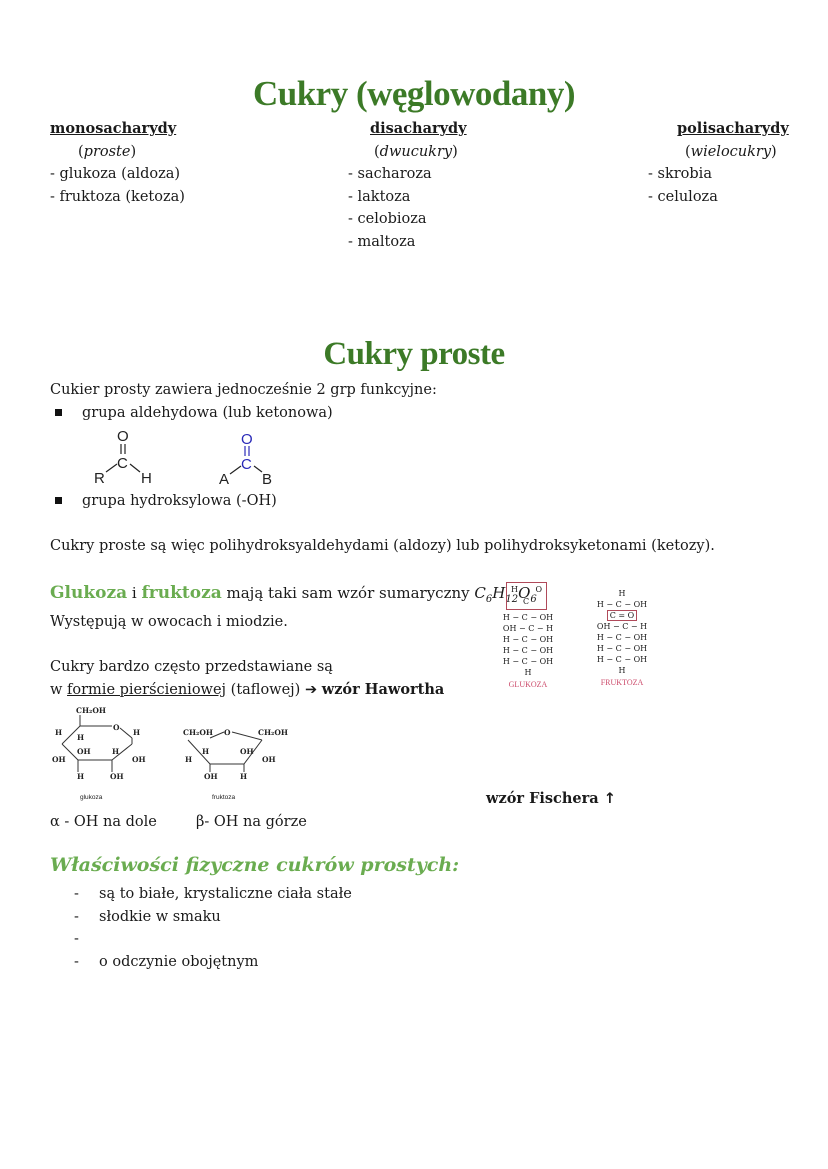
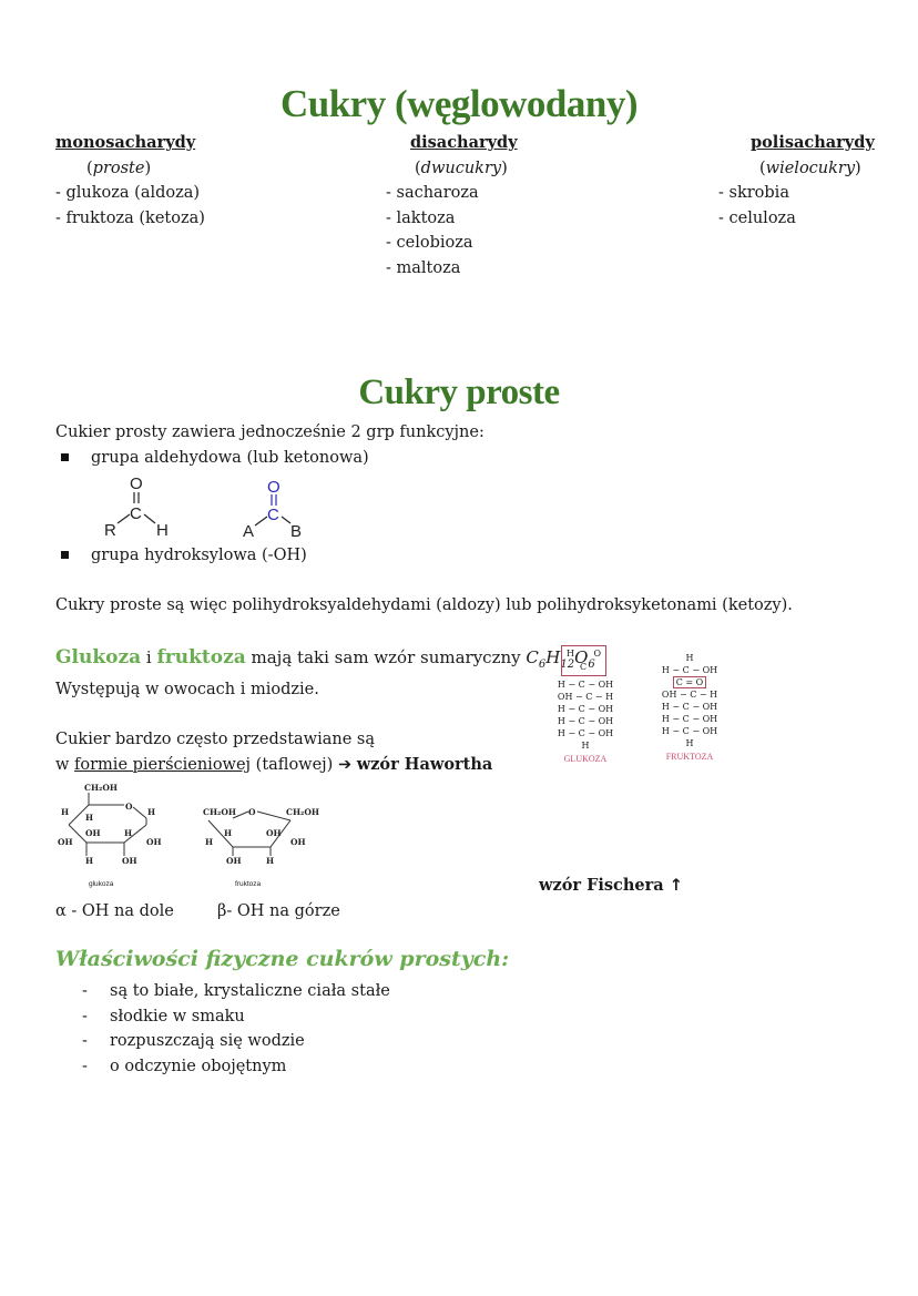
  Cukry (węglowodany)
  monosacharydy
  (proste)
  - glukoza (aldoza)
  - fruktoza (ketoza)
  disacharydy
  (dwucukry)
  - sacharoza
  - laktoza
  - celobioza
  - maltoza
  polisacharydy
  (wielocukry)
  - skrobia
  - celuloza
  Cukry proste
  Cukier prosty zawiera jednocześnie 2 grp funkcyjne:
  grupa aldehydowa (lub ketonowa)
  O
  C
  R
  H
  O
  C
  A
  B
  grupa hydroksylowa (-OH)
  Cukry proste są więc polihydroksyaldehydami (aldozy) lub polihydroksyketonami (ketozy).
  Glukoza i fruktoza mają taki sam wzór sumaryczny C6H12O6
  Występują w owocach i miodzie.
- Cukry bardzo często przedstawiane są
+ Cukier bardzo często przedstawiane są
  w formie pierścieniowej (taflowej) ➔ wzór Hawortha
  CH₂OH
  O
  H
  H
  H
  OH
  OH
  OH
  H
  H
  OH
  CH₂OH
  O
  CH₂OH
  H
  H
  OH
  OH
  OH
  H
  α - OH na dole
  β- OH na górze
  H
  O
  C
  H − C − OH
  OH − C − H
  H − C − OH
  H − C − OH
  H − C − OH
  H
  GLUKOZA
  H
  H − C − OH
  C = O
  OH − C − H
  H − C − OH
  H − C − OH
  H − C − OH
  H
  FRUKTOZA
  wzór Fischera ↑
  Właściwości fizyczne cukrów prostych:
  -
  są to białe, krystaliczne ciała stałe
  -
  słodkie w smaku
  -
+ rozpuszczają się wodzie
  -
  o odczynie obojętnym
